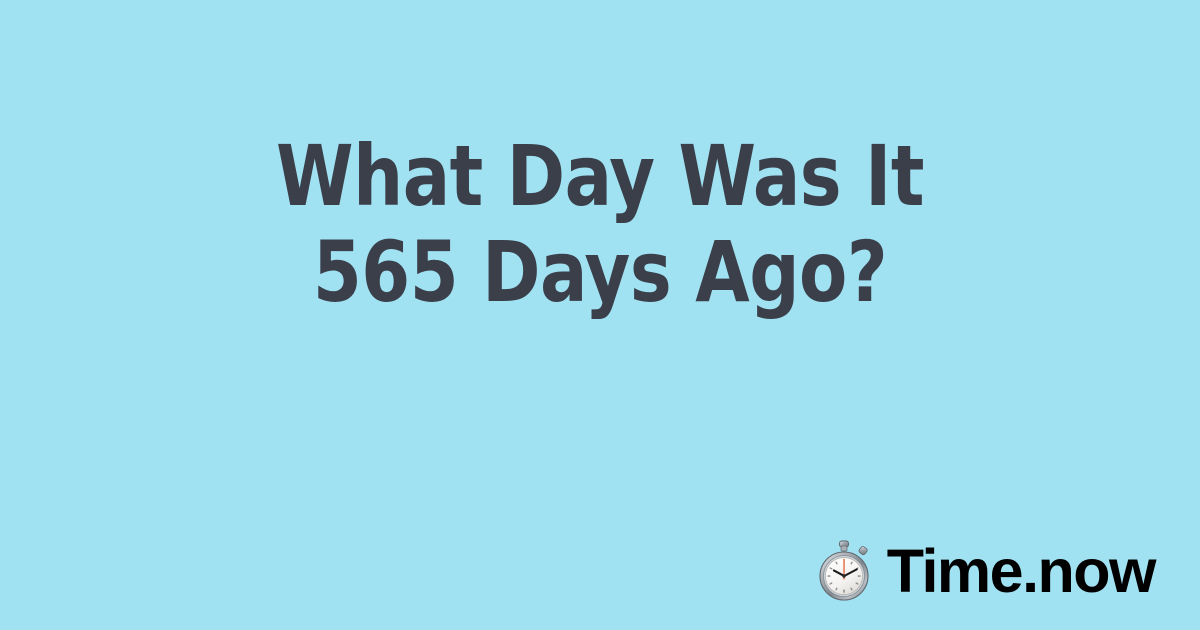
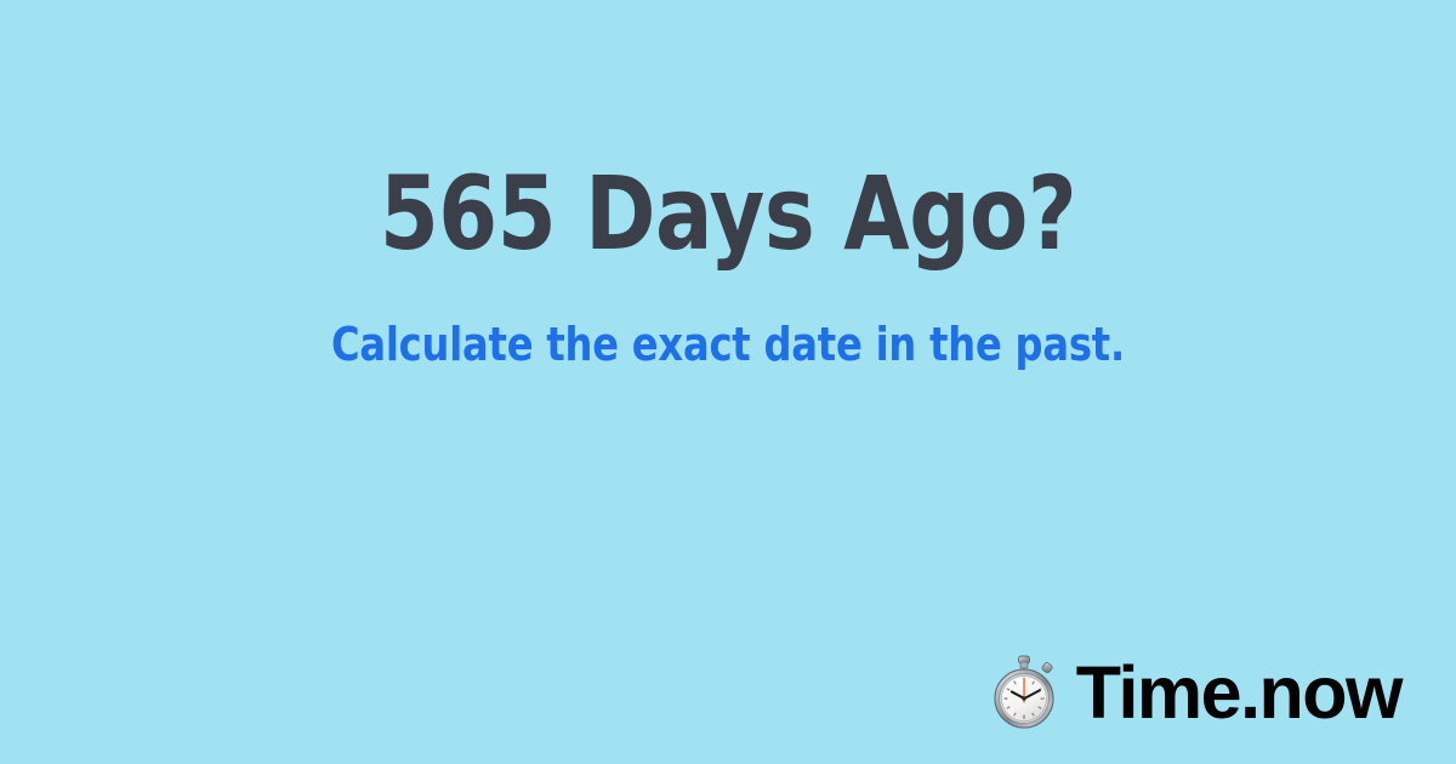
- What Day Was It
  565 Days Ago?
+ Calculate the exact date in the past.
  Time.now
